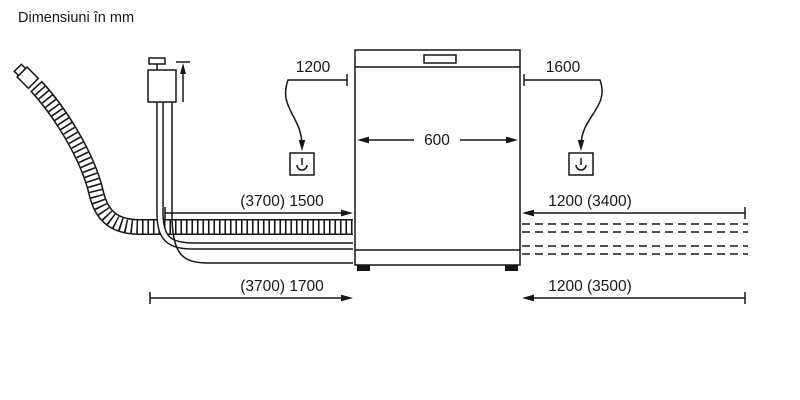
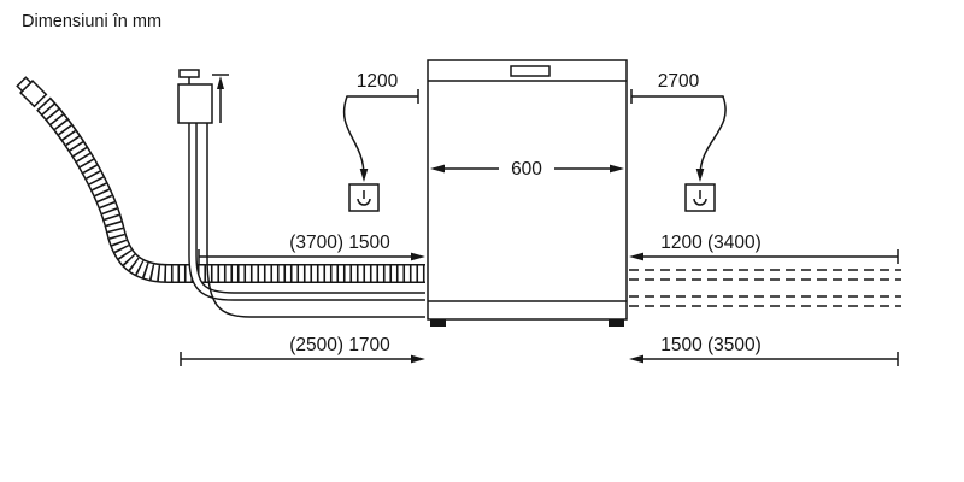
  Dimensiuni în mm
  600
  1200
- 1600
+ 2700
  (3700) 1500
  1200 (3400)
- (3700) 1700
+ (2500) 1700
- 1200 (3500)
+ 1500 (3500)
